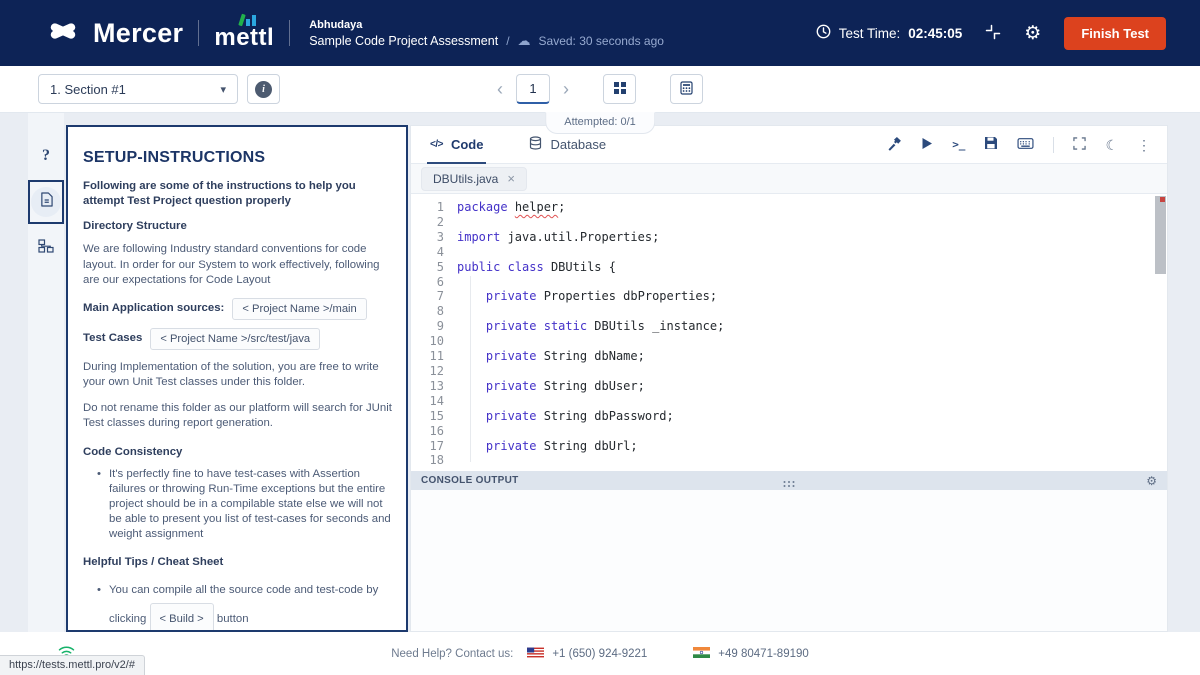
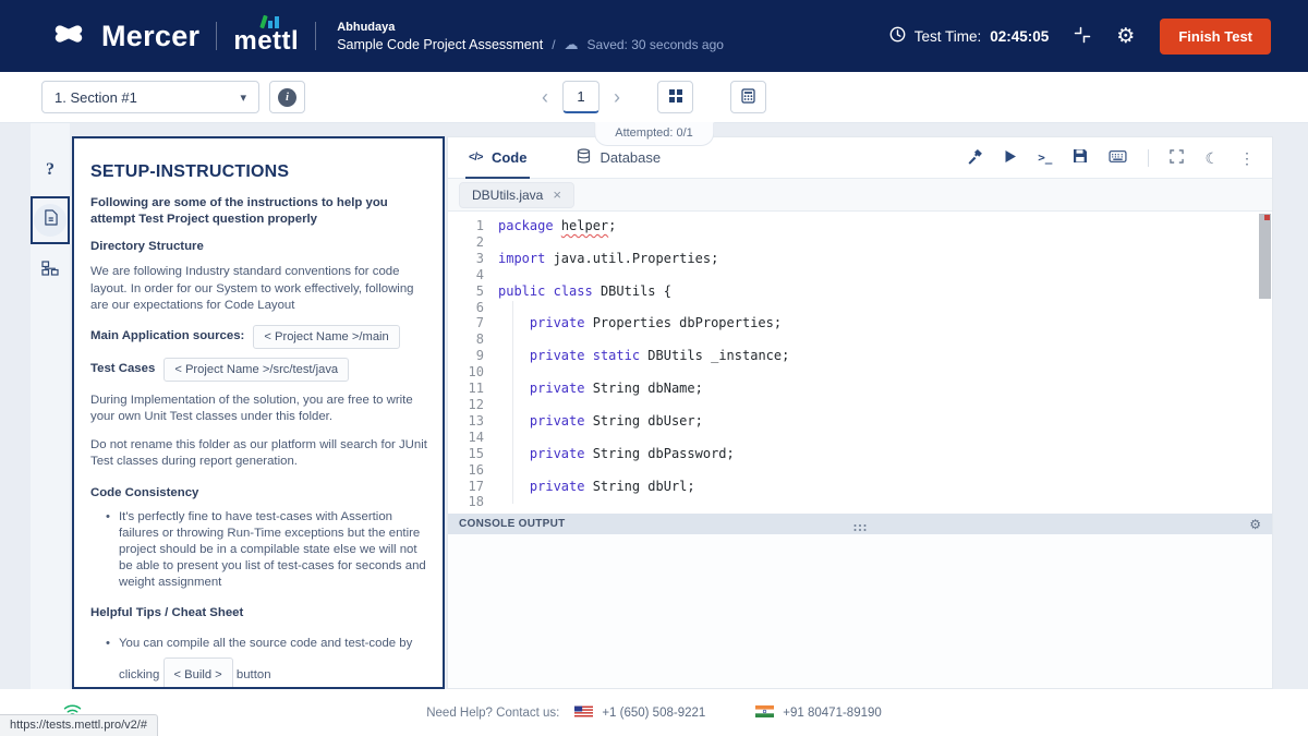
  Mercer
  mettl
  Abhudaya
  Sample Code Project Assessment
  /
  ☁
  Saved: 30 seconds ago
  Test Time:
  02:45:05
  ⚙
  Finish Test
  1. Section #1
  ▾
  i
  ‹
  1
  ›
  Attempted: 0/1
  ?
  SETUP-INSTRUCTIONS
  Following are some of the instructions to help you attempt Test Project question properly
  Directory Structure
  We are following Industry standard conventions for code layout. In order for our System to work effectively, following are our expectations for Code Layout
  Main Application sources:
  < Project Name >/main
  Test Cases
  < Project Name >/src/test/java
  During Implementation of the solution, you are free to write your own Unit Test classes under this folder.
  Do not rename this folder as our platform will search for JUnit Test classes during report generation.
  Code Consistency
  It's perfectly fine to have test-cases with Assertion failures or throwing Run-Time exceptions but the entire project should be in a compilable state else we will not be able to present you list of test-cases for seconds and weight assignment
  Helpful Tips / Cheat Sheet
  You can compile all the source code and test-code by clicking < Build > button
  </>
  Code
  Database
  >_
  ☾
  ⋮
  DBUtils.java
  ×
  1
  package helper;
  2
  3
  import java.util.Properties;
  4
  5
  public class DBUtils {
  6
  7
  private Properties dbProperties;
  8
  9
  private static DBUtils _instance;
  10
  11
  private String dbName;
  12
  13
  private String dbUser;
  14
  15
  private String dbPassword;
  16
  17
  private String dbUrl;
  18
  CONSOLE OUTPUT
  ⚙
  Need Help? Contact us:
- +1 (650) 924-9221
+ +1 (650) 508-9221
- +49 80471-89190
+ +91 80471-89190
  https://tests.mettl.pro/v2/#
